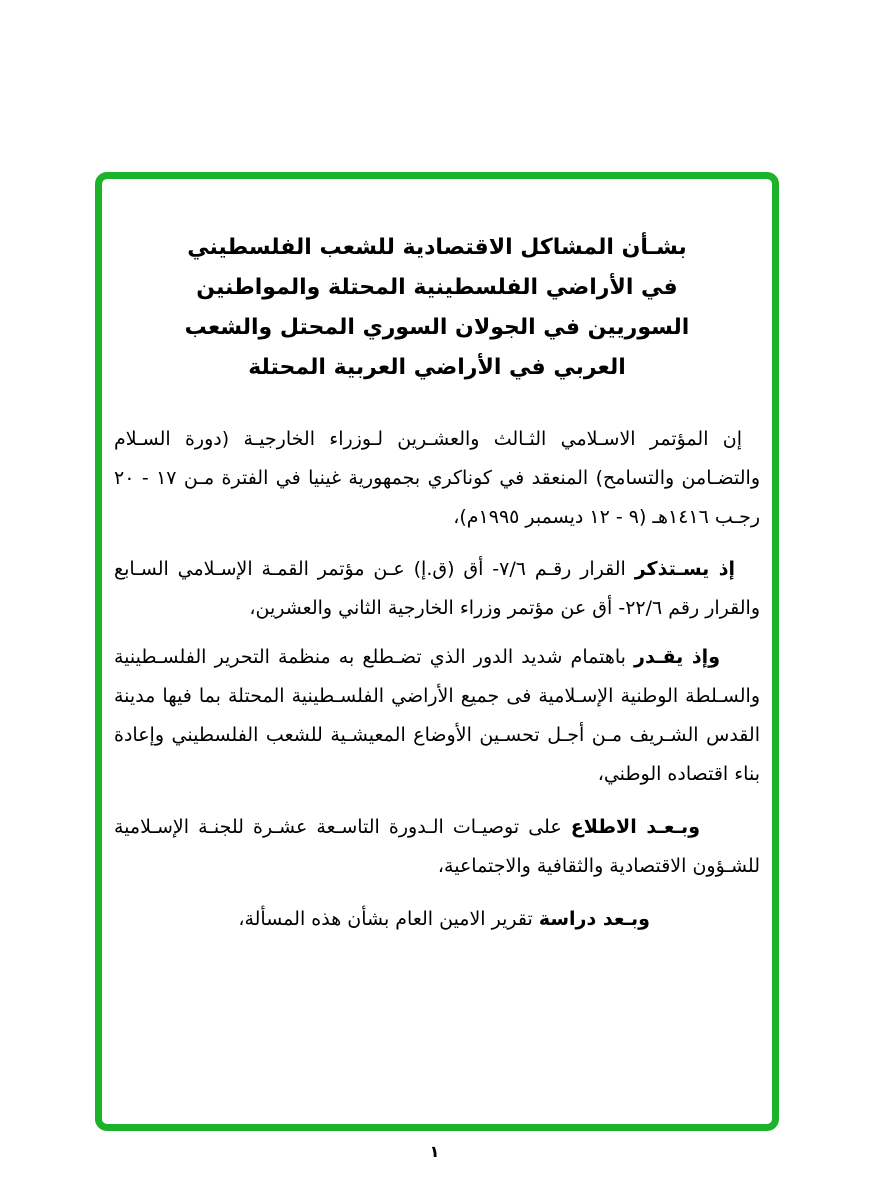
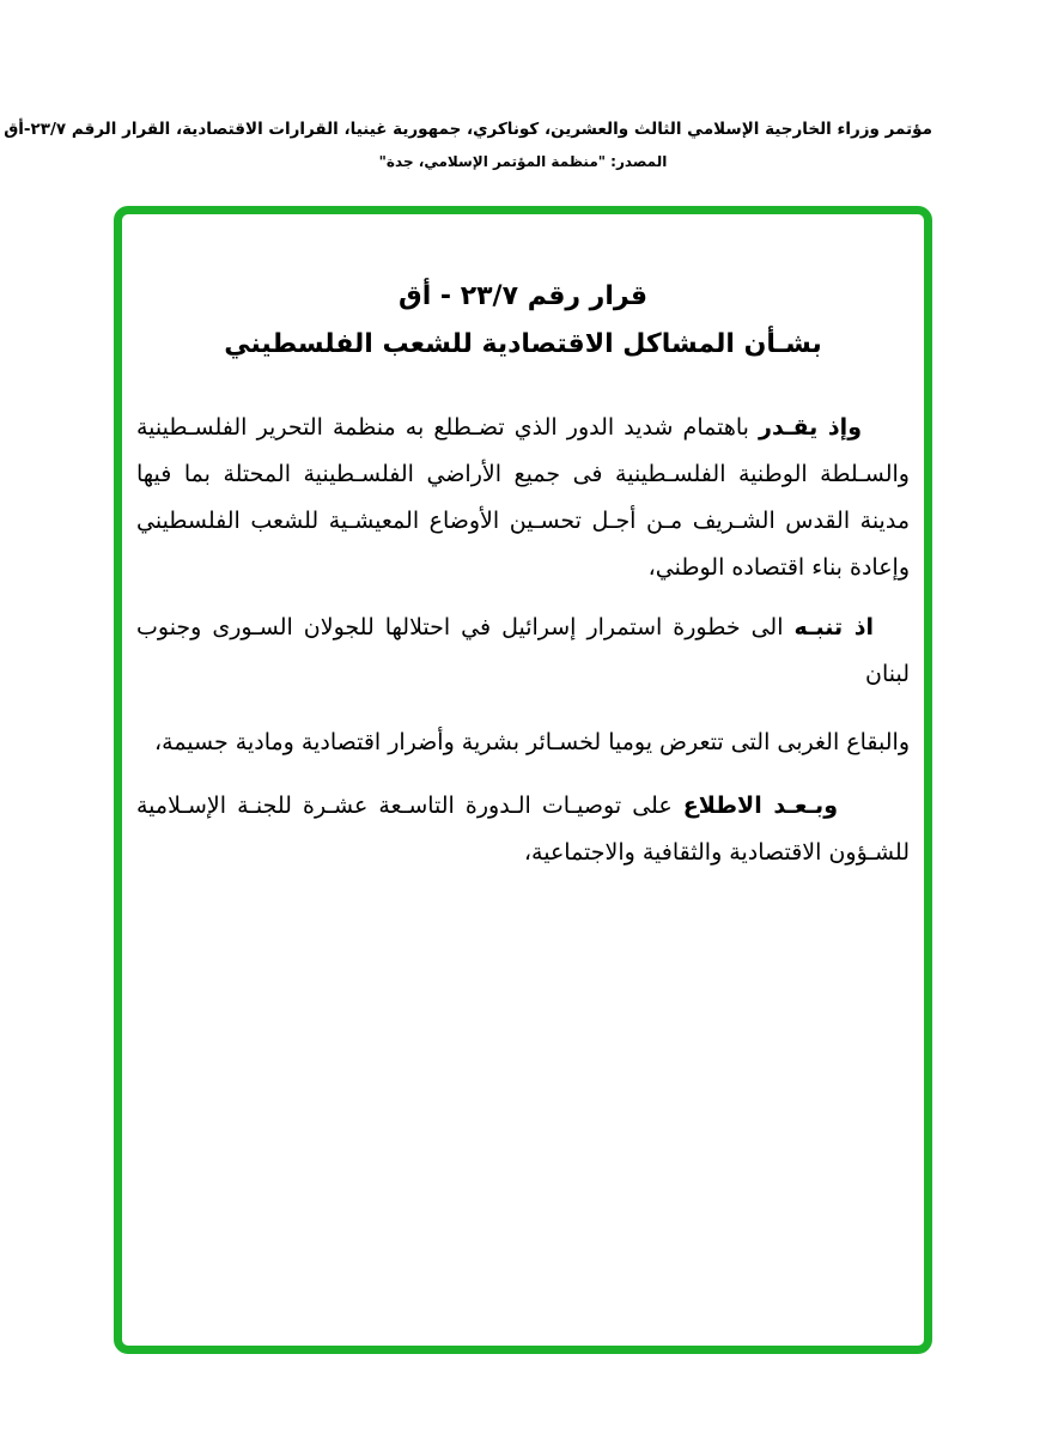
+ مؤتمر وزراء الخارجية الإسلامي الثالث والعشرين، كوناكري، جمهورية غينيا، القرارات الاقتصادية، القرار الرقم ٢٣/٧-أق
+ المصدر: "منظمة المؤتمر الإسلامي، جدة"
+ قرار رقم ٢٣/٧ - أق
  بشـأن المشاكل الاقتصادية للشعب الفلسطيني
- في الأراضي الفلسطينية المحتلة والمواطنين
- السوريين في الجولان السوري المحتل والشعب
- العربي في الأراضي العربية المحتلة
- إن المؤتمر الاسـلامي الثـالث والعشـرين لـوزراء الخارجيـة (دورة السـلام والتضـامن والتسامح) المنعقد في كوناكري بجمهورية غينيا في الفترة مـن ١٧ - ٢٠ رجـب ١٤١٦هـ (٩ - ١٢ ديسمبر ١٩٩٥م)،
- إذ يسـتذكر القرار رقـم ٧/٦- أق (ق.إ) عـن مؤتمر القمـة الإسـلامي السـابع والقرار رقم ٢٢/٦- أق عن مؤتمر وزراء الخارجية الثاني والعشرين،
- وإذ يقـدر باهتمام شديد الدور الذي تضـطلع به منظمة التحرير الفلسـطينية والسـلطة الوطنية الإسـلامية فى جميع الأراضي الفلسـطينية المحتلة بما فيها مدينة القدس الشـريف مـن أجـل تحسـين الأوضاع المعيشـية للشعب الفلسطيني وإعادة بناء اقتصاده الوطني،
+ وإذ يقـدر باهتمام شديد الدور الذي تضـطلع به منظمة التحرير الفلسـطينية والسـلطة الوطنية الفلسـطينية فى جميع الأراضي الفلسـطينية المحتلة بما فيها مدينة القدس الشـريف مـن أجـل تحسـين الأوضاع المعيشـية للشعب الفلسطيني وإعادة بناء اقتصاده الوطني،
+ اذ تنبـه الى خطورة استمرار إسرائيل في احتلالها للجولان السـورى وجنوب لبنان
+ والبقاع الغربى التى تتعرض يوميا لخسـائر بشرية وأضرار اقتصادية ومادية جسيمة،
  وبـعـد الاطلاع على توصيـات الـدورة التاسـعة عشـرة للجنـة الإسـلامية للشـؤون الاقتصادية والثقافية والاجتماعية،
- وبـعد دراسة تقرير الامين العام بشأن هذه المسألة،
- ١
